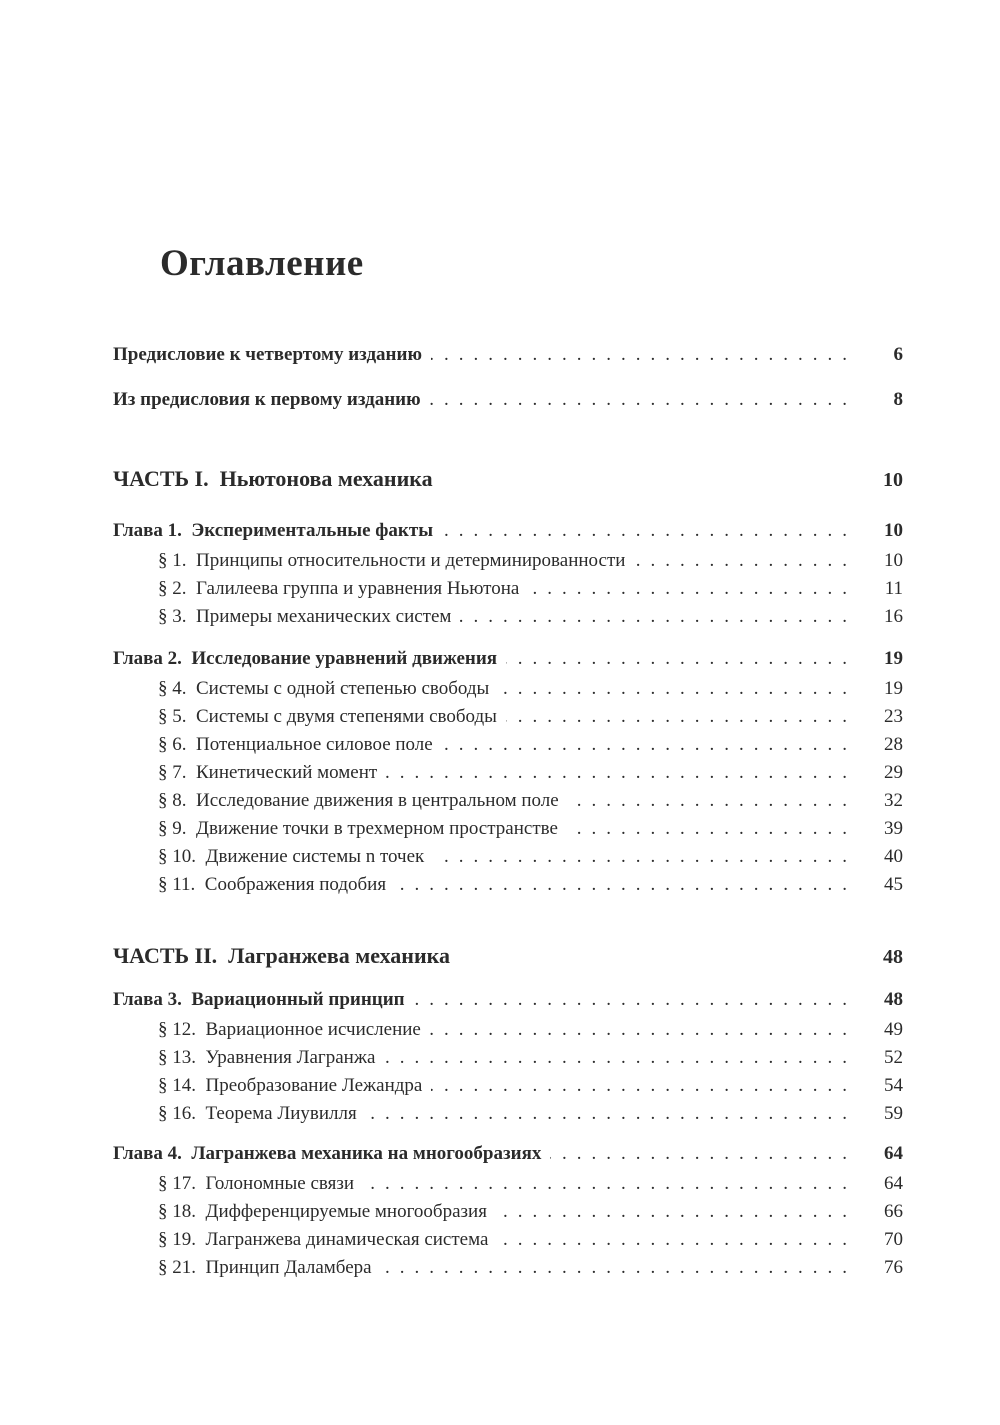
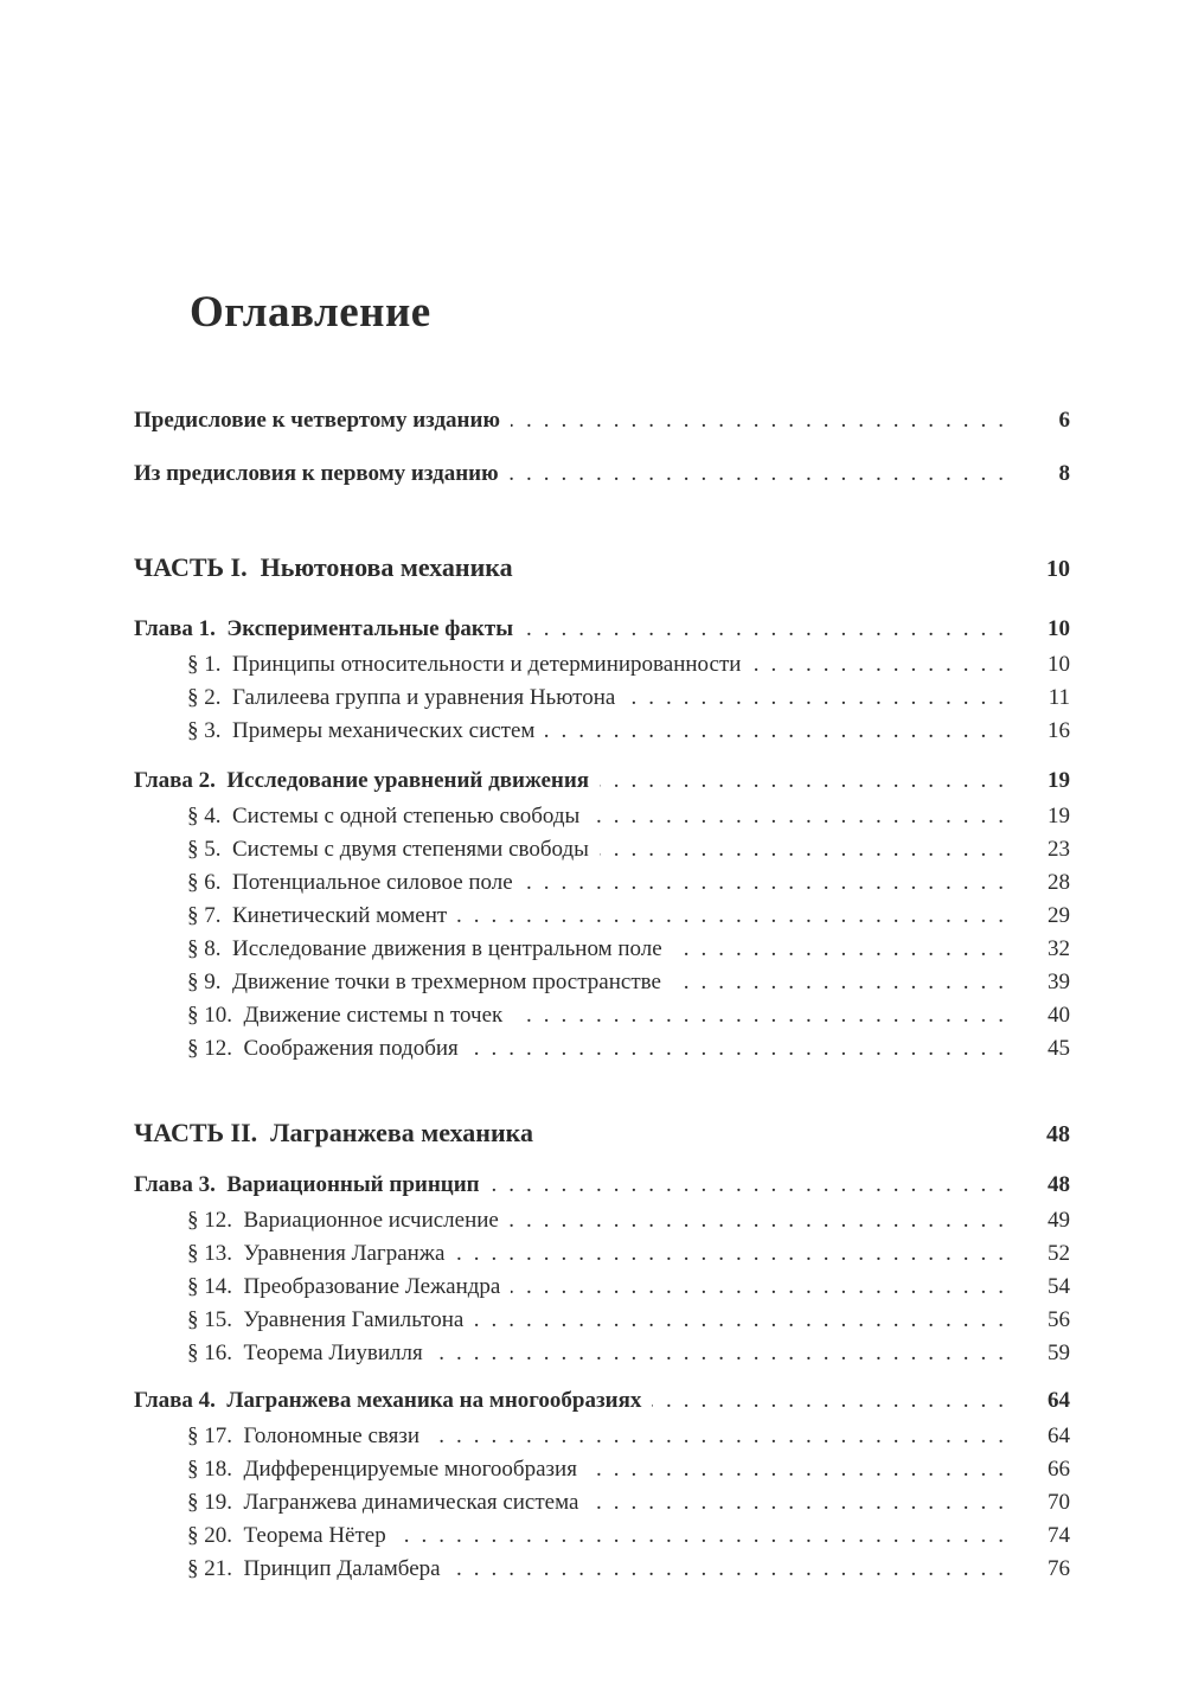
  Оглавление
  Предисловие к четвертому изданию
  6
  Из предисловия к первому изданию
  8
  ЧАСТЬ I. Ньютонова механика
  10
  Глава 1. Экспериментальные факты
  10
  § 1. Принципы относительности и детерминированности
  10
  § 2. Галилеева группа и уравнения Ньютона
  11
  § 3. Примеры механических систем
  16
  Глава 2. Исследование уравнений движения
  19
  § 4. Системы с одной степенью свободы
  19
  § 5. Системы с двумя степенями свободы
  23
  § 6. Потенциальное силовое поле
  28
  § 7. Кинетический момент
  29
  § 8. Исследование движения в центральном поле
  32
  § 9. Движение точки в трехмерном пространстве
  39
  § 10. Движение системы n точек
  40
- § 11. Соображения подобия
+ § 12. Соображения подобия
  45
  ЧАСТЬ II. Лагранжева механика
  48
  Глава 3. Вариационный принцип
  48
  § 12. Вариационное исчисление
  49
  § 13. Уравнения Лагранжа
  52
  § 14. Преобразование Лежандра
  54
+ § 15. Уравнения Гамильтона
+ 56
  § 16. Теорема Лиувилля
  59
  Глава 4. Лагранжева механика на многообразиях
  64
  § 17. Голономные связи
  64
  § 18. Дифференцируемые многообразия
  66
  § 19. Лагранжева динамическая система
  70
+ § 20. Теорема Нётер
+ 74
  § 21. Принцип Даламбера
  76
